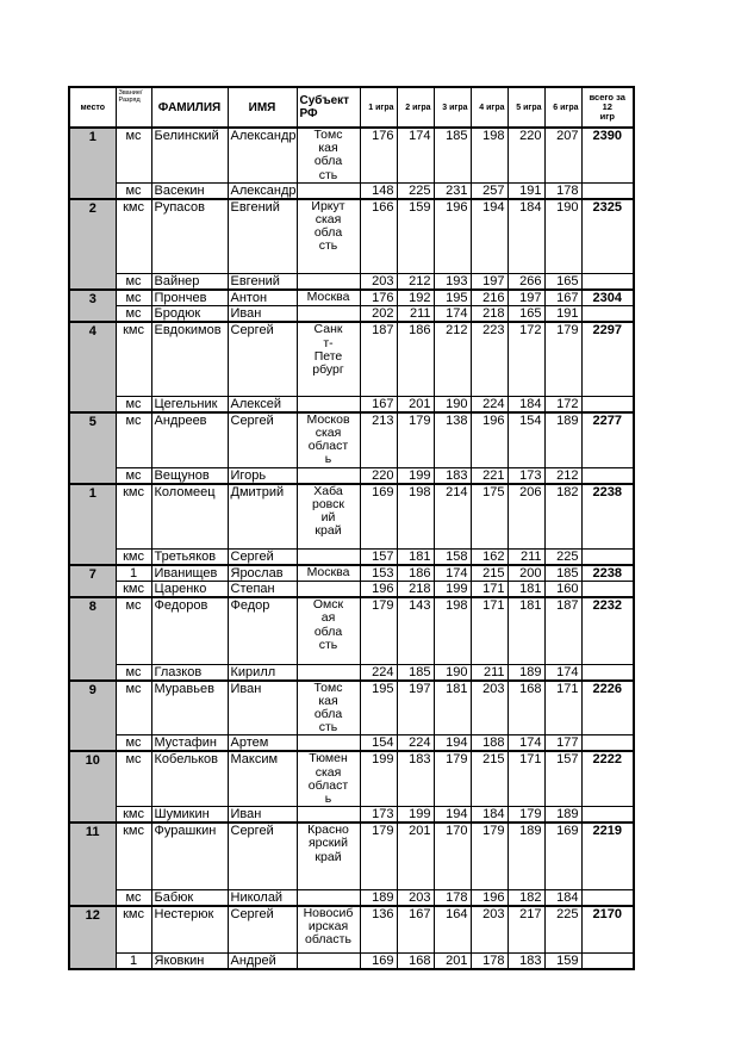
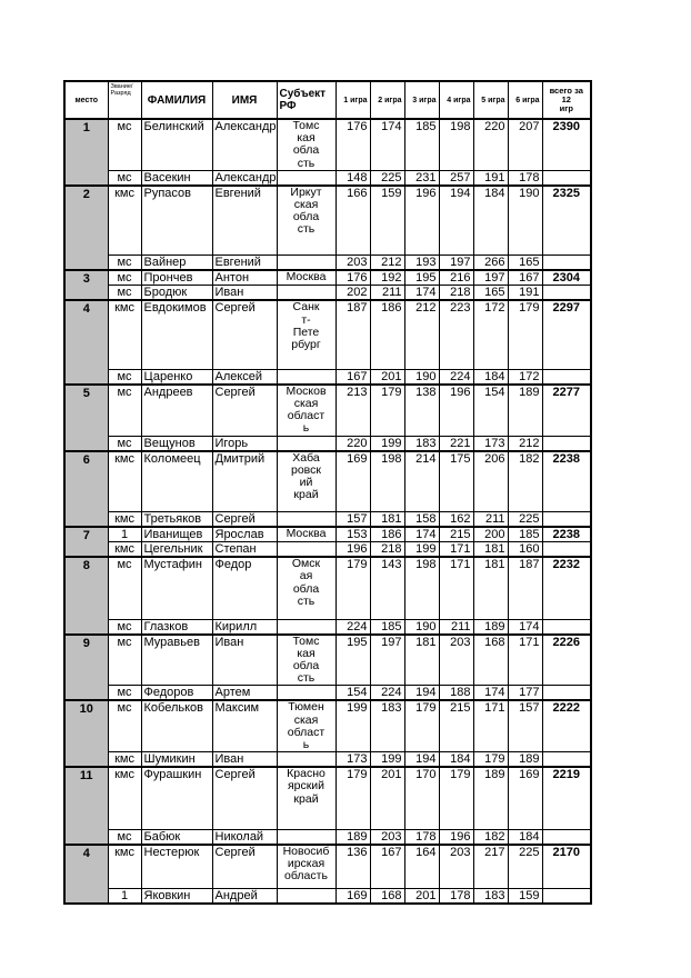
  1	мс	Белинский	Александр	Томс кая обла сть	176	174	185	198	220	207	2390
  мс	Васекин	Александр		148	225	231	257	191	178
  2	кмс	Рупасов	Евгений	Иркут ская обла сть	166	159	196	194	184	190	2325
  мс	Вайнер	Евгений		203	212	193	197	266	165
  3	мс	Прончев	Антон	Москва	176	192	195	216	197	167	2304
  мс	Бродюк	Иван		202	211	174	218	165	191
  4	кмс	Евдокимов	Сергей	Санк т- Пете рбург	187	186	212	223	172	179	2297
- мс	Цегельник	Алексей		167	201	190	224	184	172
+ мс	Царенко	Алексей		167	201	190	224	184	172
  5	мс	Андреев	Сергей	Москов ская област ь	213	179	138	196	154	189	2277
  мс	Вещунов	Игорь		220	199	183	221	173	212
- 1	кмс	Коломеец	Дмитрий	Хаба ровск ий край	169	198	214	175	206	182	2238
+ 6	кмс	Коломеец	Дмитрий	Хаба ровск ий край	169	198	214	175	206	182	2238
  кмс	Третьяков	Сергей		157	181	158	162	211	225
  7	1	Иванищев	Ярослав	Москва	153	186	174	215	200	185	2238
- кмс	Царенко	Степан		196	218	199	171	181	160
+ кмс	Цегельник	Степан		196	218	199	171	181	160
- 8	мс	Федоров	Федор	Омск ая обла сть	179	143	198	171	181	187	2232
+ 8	мс	Мустафин	Федор	Омск ая обла сть	179	143	198	171	181	187	2232
  мс	Глазков	Кирилл		224	185	190	211	189	174
  9	мс	Муравьев	Иван	Томс кая обла сть	195	197	181	203	168	171	2226
- мс	Мустафин	Артем		154	224	194	188	174	177
+ мс	Федоров	Артем		154	224	194	188	174	177
  10	мс	Кобельков	Максим	Тюмен ская област ь	199	183	179	215	171	157	2222
  кмс	Шумикин	Иван		173	199	194	184	179	189
  11	кмс	Фурашкин	Сергей	Красно ярский край	179	201	170	179	189	169	2219
  мс	Бабюк	Николай		189	203	178	196	182	184
- 12	кмс	Нестерюк	Сергей	Новосиб ирская область	136	167	164	203	217	225	2170
+ 4	кмс	Нестерюк	Сергей	Новосиб ирская область	136	167	164	203	217	225	2170
  1	Яковкин	Андрей		169	168	201	178	183	159
